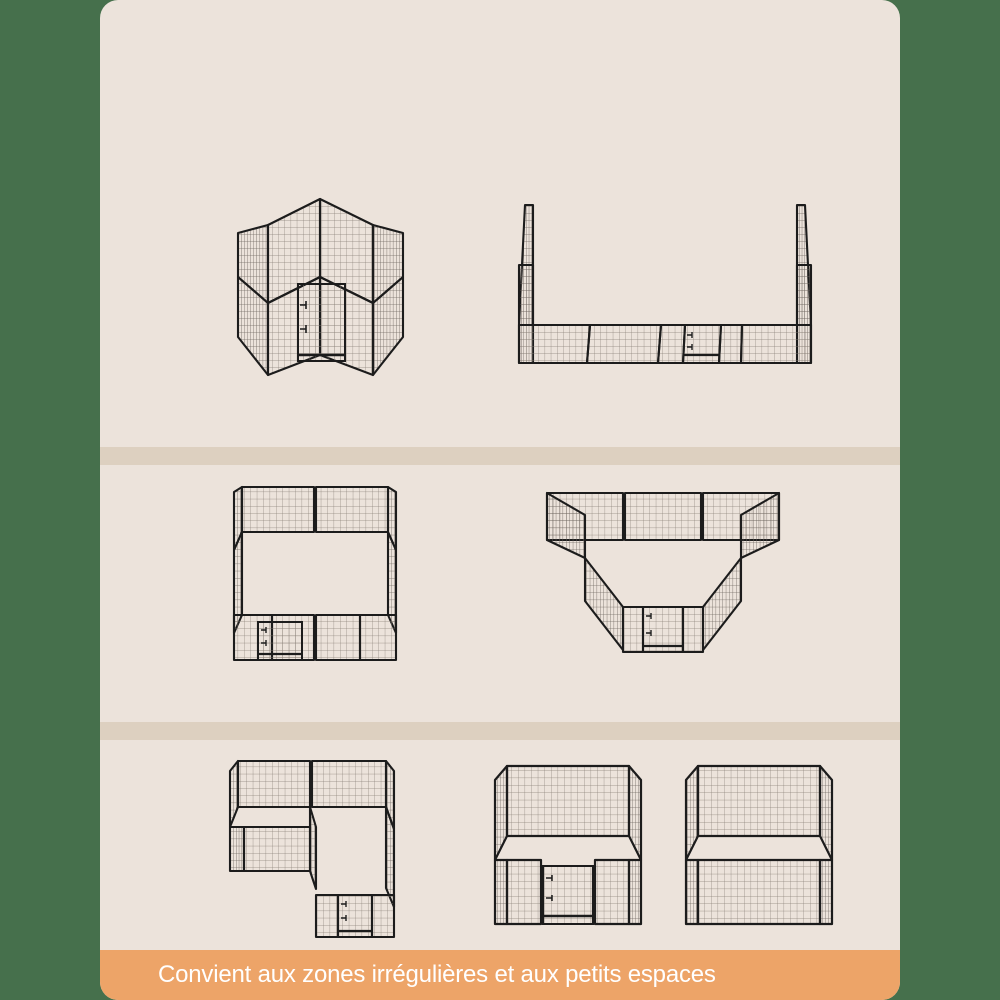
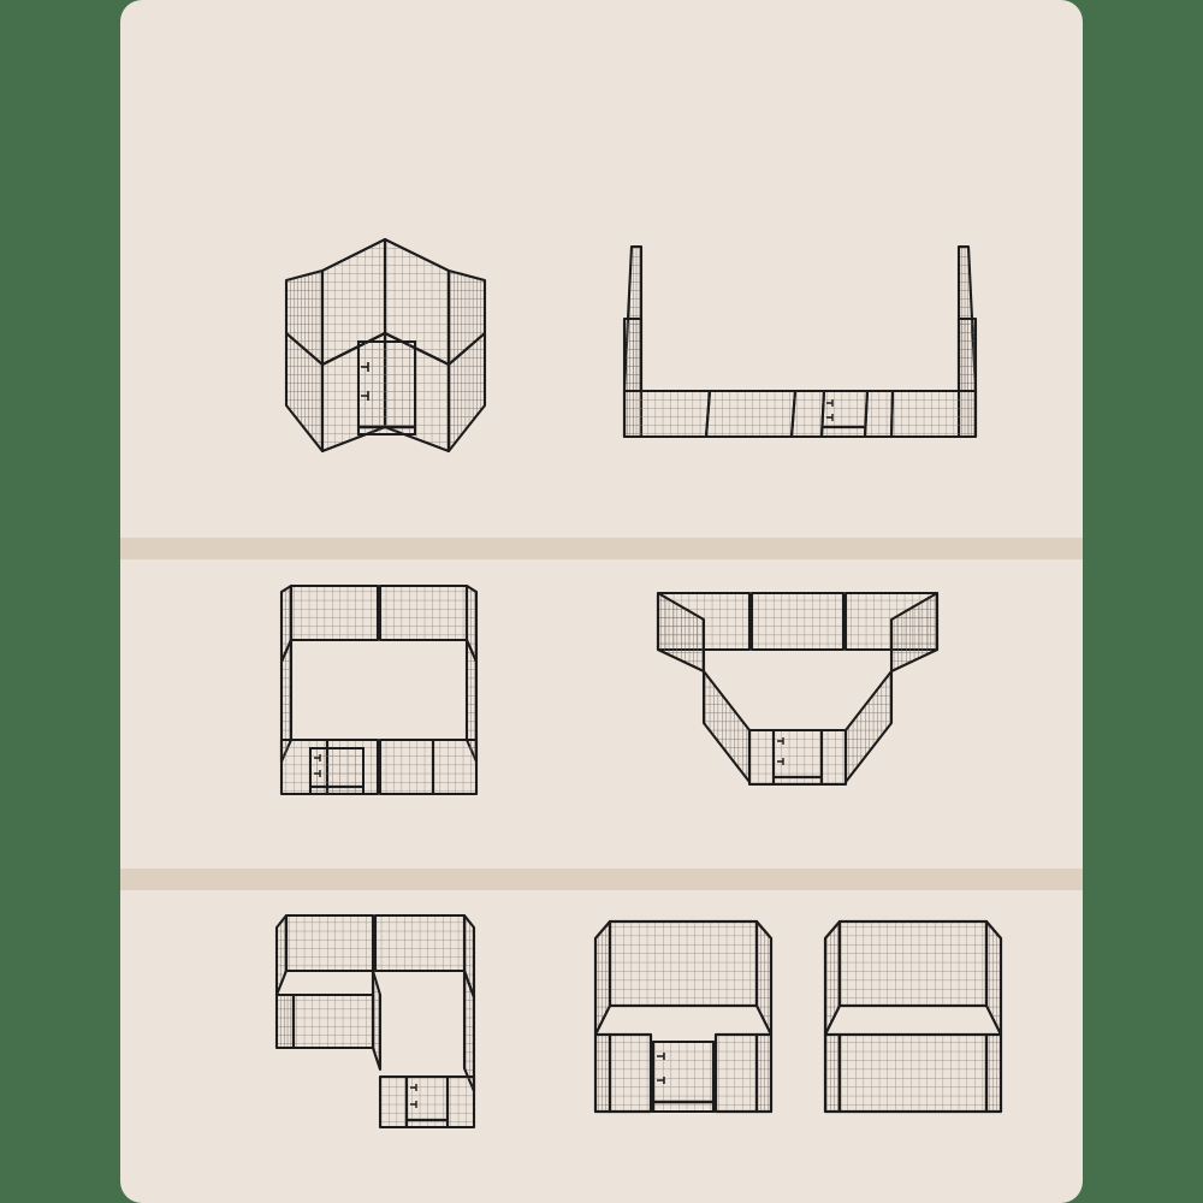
- Convient aux zones irrégulières et aux petits espaces
